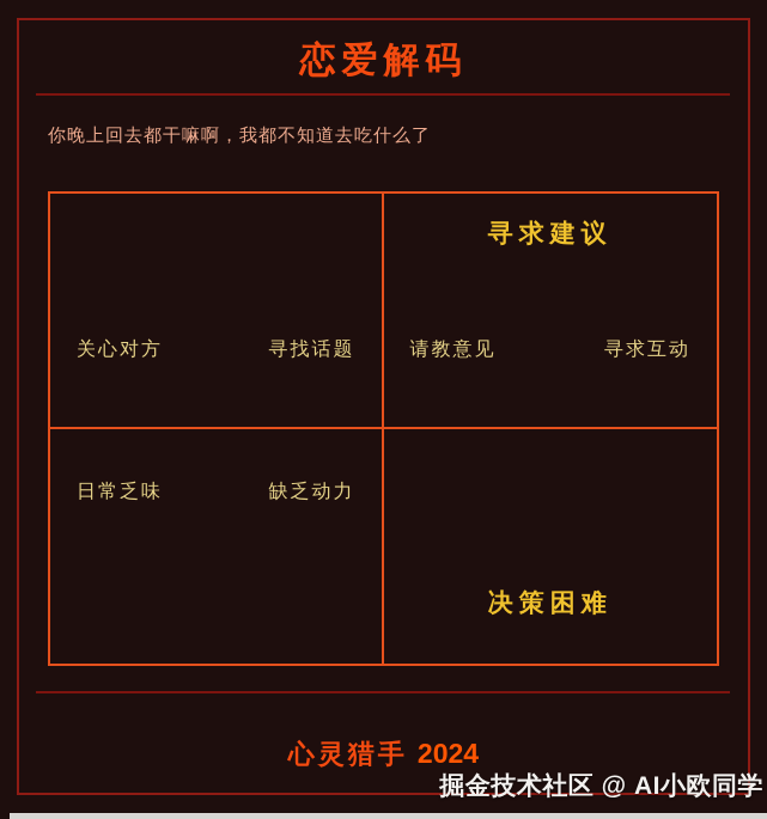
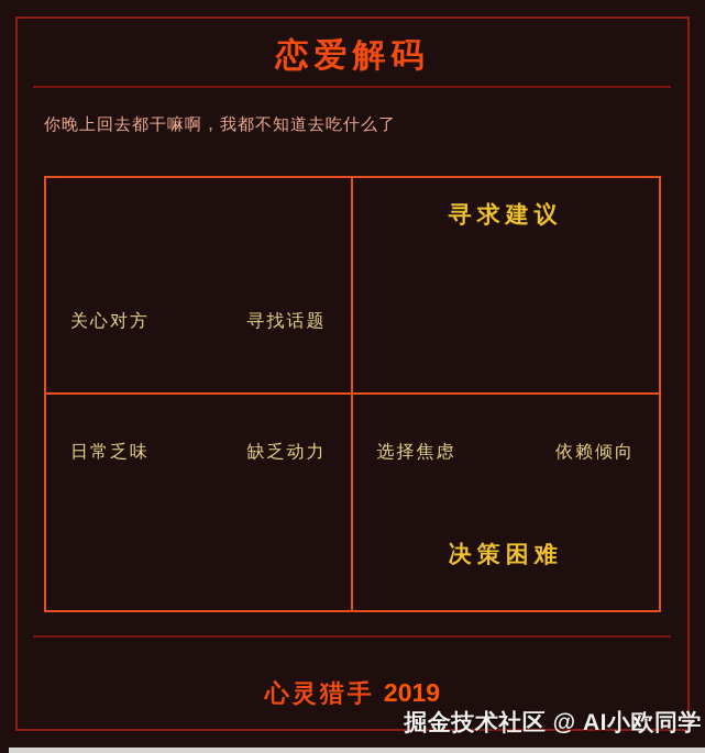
  恋爱解码
  你晚上回去都干嘛啊，我都不知道去吃什么了
  关心对方
  寻找话题
  寻求建议
- 请教意见
- 寻求互动
  日常乏味
  缺乏动力
+ 选择焦虑
+ 依赖倾向
  决策困难
- 心灵猎手 2024
+ 心灵猎手 2019
  掘金技术社区 @ AI小欧同学
